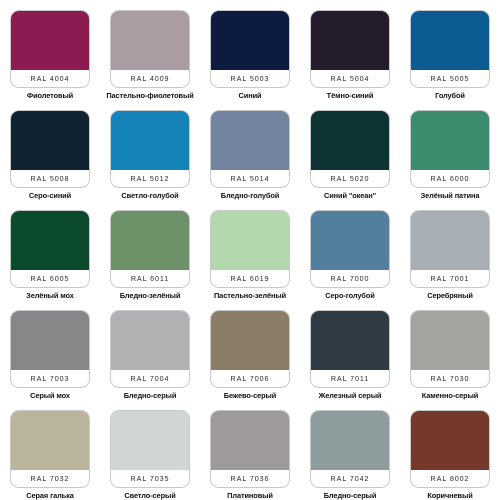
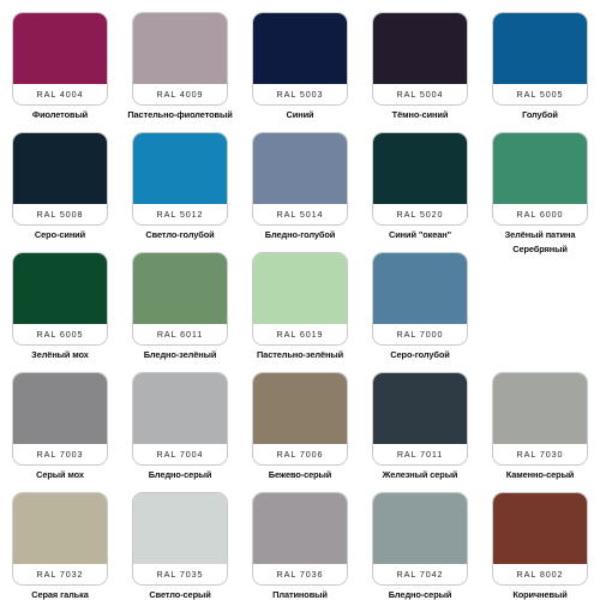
  RAL 4004
  Фиолетовый
  RAL 4009
  Пастельно-фиолетовый
  RAL 5003
  Синий
  RAL 5004
  Тёмно-синий
  RAL 5005
  Голубой
  RAL 5008
  Серо-синий
  RAL 5012
  Светло-голубой
  RAL 5014
  Бледно-голубой
  RAL 5020
  Синий "океан"
  RAL 6000
  Зелёный патина
  RAL 6005
  Зелёный мох
  RAL 6011
  Бледно-зелёный
  RAL 6019
  Пастельно-зелёный
  RAL 7000
  Серо-голубой
- RAL 7001
  Серебряный
  RAL 7003
  Серый мох
  RAL 7004
  Бледно-серый
  RAL 7006
  Бежево-серый
  RAL 7011
  Железный серый
  RAL 7030
  Каменно-серый
  RAL 7032
  Серая галька
  RAL 7035
  Светло-серый
  RAL 7036
  Платиновый
  RAL 7042
  Бледно-серый
  RAL 8002
  Коричневый
